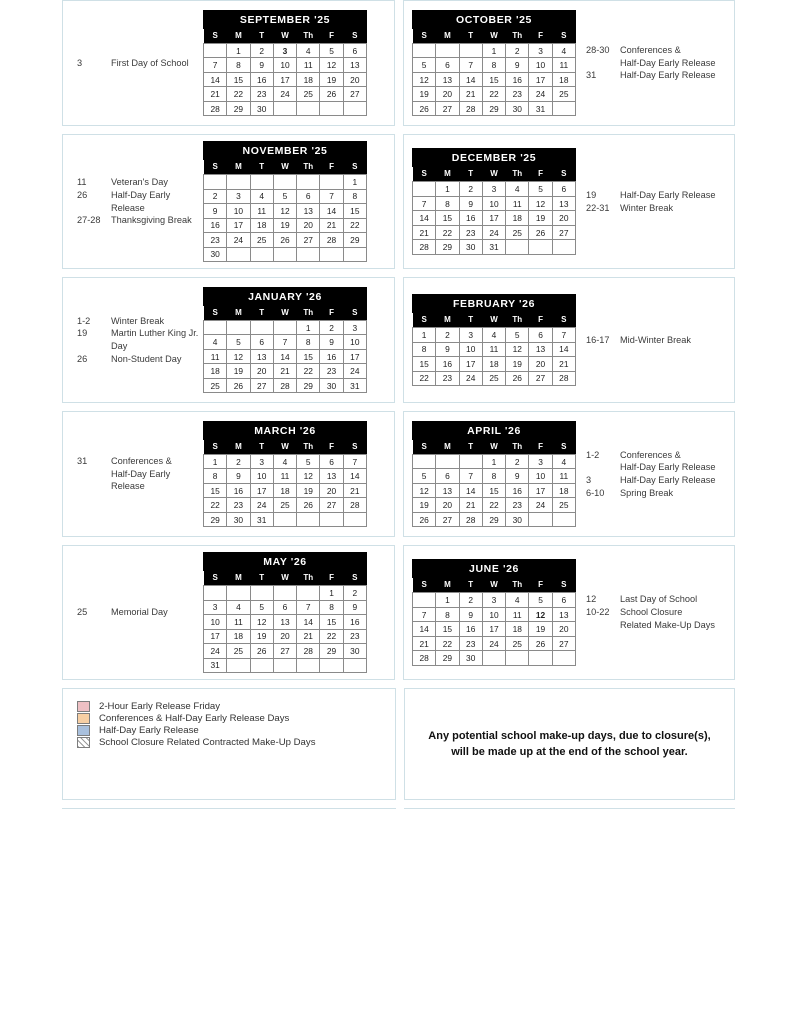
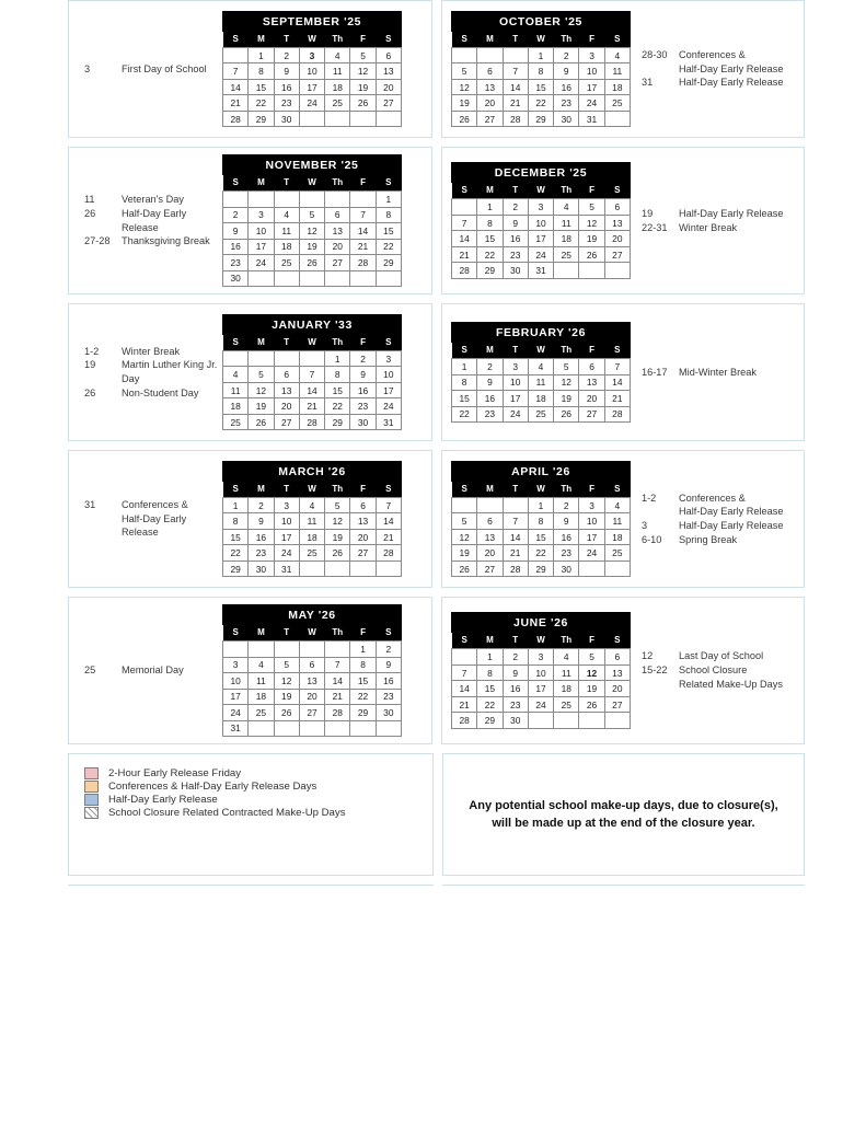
  3
  First Day of School
  SEPTEMBER '25
  S	M	T	W	Th	F	S
  	1	2	3	4	5	6
  7	8	9	10	11	12	13
  14	15	16	17	18	19	20
  21	22	23	24	25	26	27
  28	29	30
  OCTOBER '25
  S	M	T	W	Th	F	S
  			1	2	3	4
  5	6	7	8	9	10	11
  12	13	14	15	16	17	18
  19	20	21	22	23	24	25
  26	27	28	29	30	31
  28-30
  Conferences &
  Half-Day Early Release
  31
  Half-Day Early Release
  11
  Veteran's Day
  26
  Half-Day Early Release
  27-28
  Thanksgiving Break
  NOVEMBER '25
  S	M	T	W	Th	F	S
  						1
  2	3	4	5	6	7	8
  9	10	11	12	13	14	15
  16	17	18	19	20	21	22
  23	24	25	26	27	28	29
  30
  DECEMBER '25
  S	M	T	W	Th	F	S
  	1	2	3	4	5	6
  7	8	9	10	11	12	13
  14	15	16	17	18	19	20
  21	22	23	24	25	26	27
  28	29	30	31
  19
  Half-Day Early Release
  22-31
  Winter Break
  1-2
  Winter Break
  19
  Martin Luther King Jr. Day
  26
  Non-Student Day
- JANUARY '26
+ JANUARY '33
  S	M	T	W	Th	F	S
  				1	2	3
  4	5	6	7	8	9	10
  11	12	13	14	15	16	17
  18	19	20	21	22	23	24
  25	26	27	28	29	30	31
  FEBRUARY '26
  S	M	T	W	Th	F	S
  1	2	3	4	5	6	7
  8	9	10	11	12	13	14
  15	16	17	18	19	20	21
  22	23	24	25	26	27	28
  16-17
  Mid-Winter Break
  31
  Conferences &
  Half-Day Early Release
  MARCH '26
  S	M	T	W	Th	F	S
  1	2	3	4	5	6	7
  8	9	10	11	12	13	14
  15	16	17	18	19	20	21
  22	23	24	25	26	27	28
  29	30	31
  APRIL '26
  S	M	T	W	Th	F	S
  			1	2	3	4
  5	6	7	8	9	10	11
  12	13	14	15	16	17	18
  19	20	21	22	23	24	25
  26	27	28	29	30
  1-2
  Conferences &
  Half-Day Early Release
  3
  Half-Day Early Release
  6-10
  Spring Break
  25
  Memorial Day
  MAY '26
  S	M	T	W	Th	F	S
  					1	2
  3	4	5	6	7	8	9
  10	11	12	13	14	15	16
  17	18	19	20	21	22	23
  24	25	26	27	28	29	30
  31
  JUNE '26
  S	M	T	W	Th	F	S
  	1	2	3	4	5	6
  7	8	9	10	11	12	13
  14	15	16	17	18	19	20
  21	22	23	24	25	26	27
  28	29	30
  12
  Last Day of School
- 10-22
+ 15-22
  School Closure
  Related Make-Up Days
  2-Hour Early Release Friday
  Conferences & Half-Day Early Release Days
  Half-Day Early Release
  School Closure Related Contracted Make-Up Days
- Any potential school make-up days, due to closure(s), will be made up at the end of the school year.
+ Any potential school make-up days, due to closure(s), will be made up at the end of the closure year.
